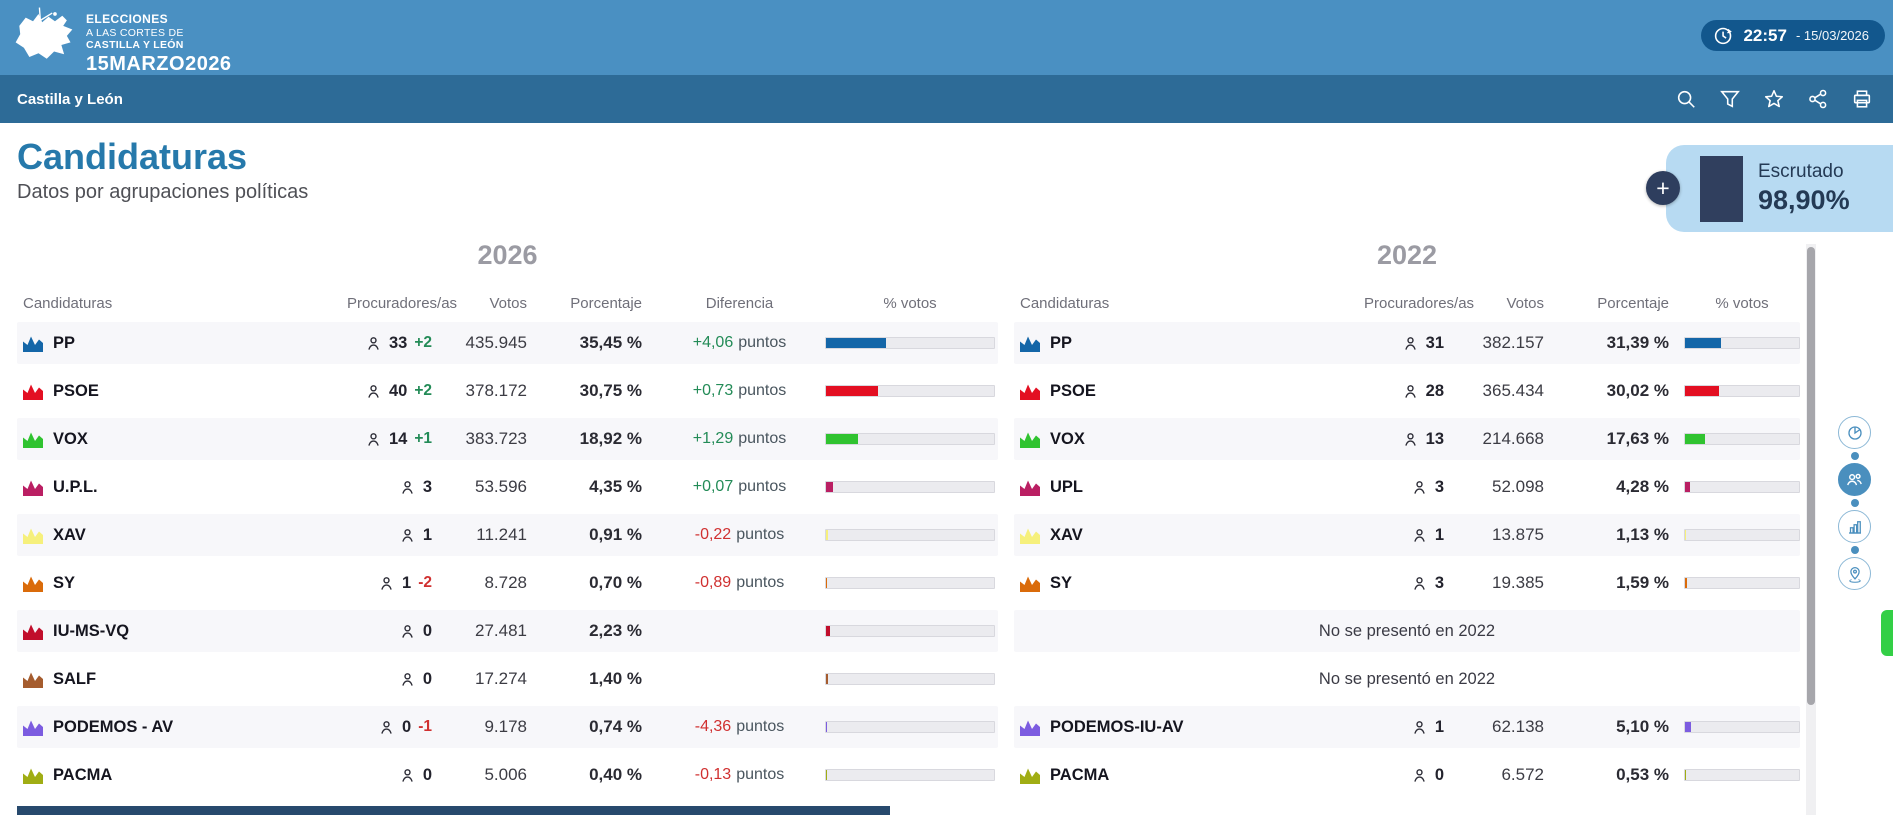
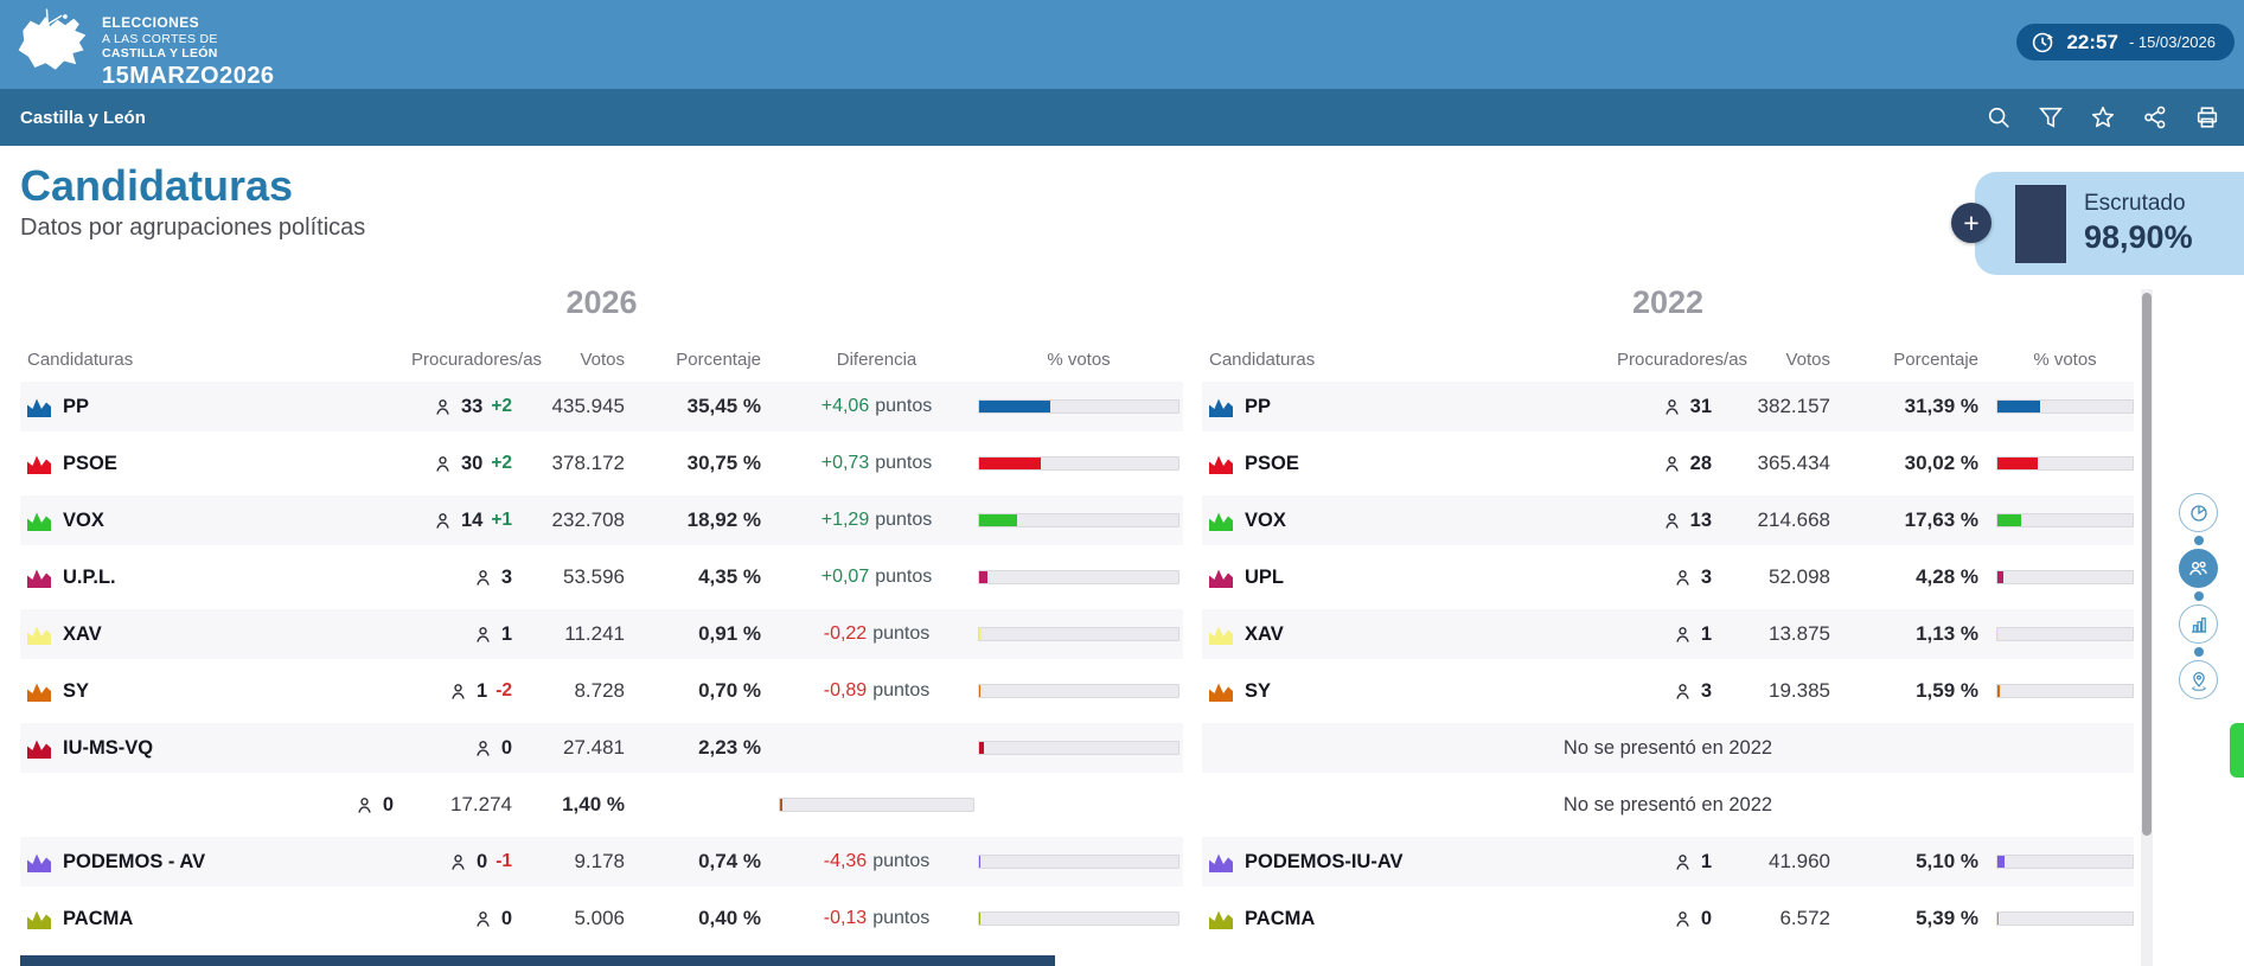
  ELECCIONES
  A LAS CORTES DE
  CASTILLA Y LEÓN
  15MARZO2026
  22:57
  - 15/03/2026
  Castilla y León
  Candidaturas
  Datos por agrupaciones políticas
  Escrutado
  98,90%
  +
  2026
  Candidaturas
  Procuradores/a
  Votos
  Porcentaje
  Diferencia
  % votos
  PP
  33
  +2
  435.945
  35,45 %
  +4,06 puntos
  PSOE
- 40
+ 30
  +2
  378.172
  30,75 %
  +0,73 puntos
  VOX
  14
  +1
- 383.723
+ 232.708
  18,92 %
  +1,29 puntos
  U.P.L.
  3
  53.596
  4,35 %
  +0,07 puntos
  XAV
  1
  11.241
  0,91 %
  -0,22 puntos
  SY
  1
  -2
  8.728
  0,70 %
  -0,89 puntos
  IU-MS-VQ
  0
  27.481
  2,23 %
- SALF
  0
  17.274
  1,40 %
  PODEMOS - AV
  0
  -1
  9.178
  0,74 %
  -4,36 puntos
  PACMA
  0
  5.006
  0,40 %
  -0,13 puntos
  2022
  Candidaturas
  Procuradores/
  Votos
  Porcentaje
  % votos
  PP
  31
  382.157
  31,39 %
  PSOE
  28
  365.434
  30,02 %
  VOX
  13
  214.668
  17,63 %
  UPL
  3
  52.098
  4,28 %
  XAV
  1
  13.875
  1,13 %
  SY
  3
  19.385
  1,59 %
  No se presentó en 2022
  No se presentó en 2022
  PODEMOS-IU-AV
  1
- 62.138
+ 41.960
  5,10 %
  PACMA
  0
  6.572
- 0,53 %
+ 5,39 %
